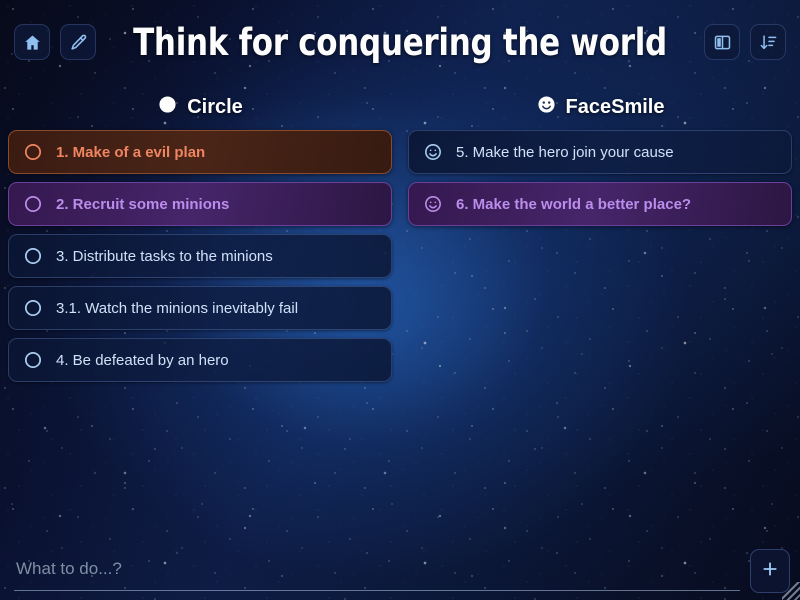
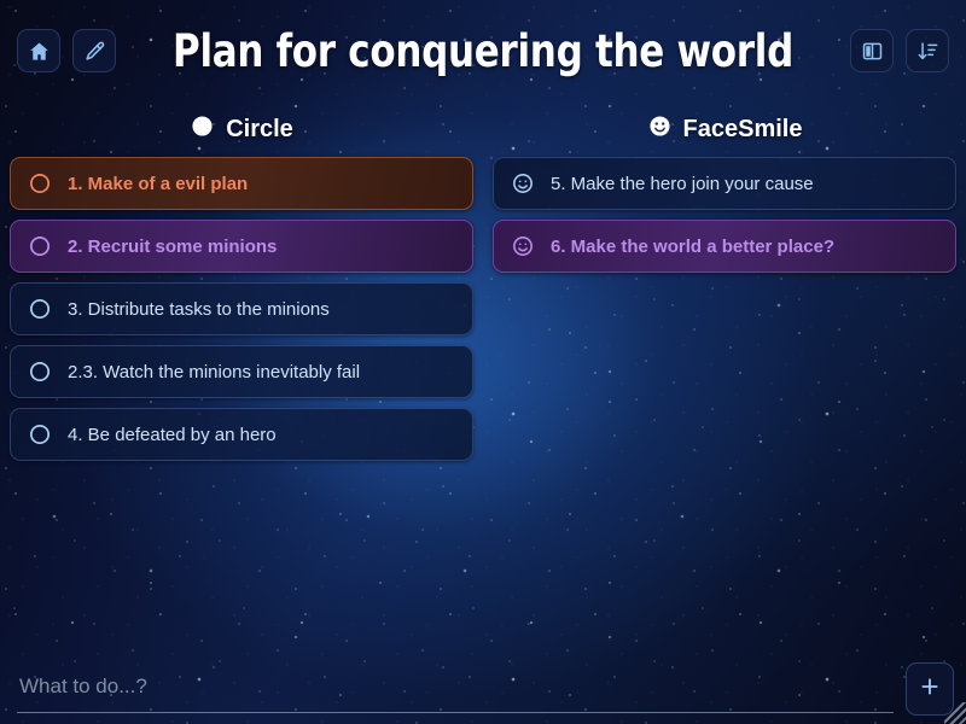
- Think for conquering the world
+ Plan for conquering the world
  Circle
  1. Make of a evil plan
  2. Recruit some minions
  3. Distribute tasks to the minions
- 3.1. Watch the minions inevitably fail
+ 2.3. Watch the minions inevitably fail
  4. Be defeated by an hero
  FaceSmile
  5. Make the hero join your cause
  6. Make the world a better place?
  What to do...?
